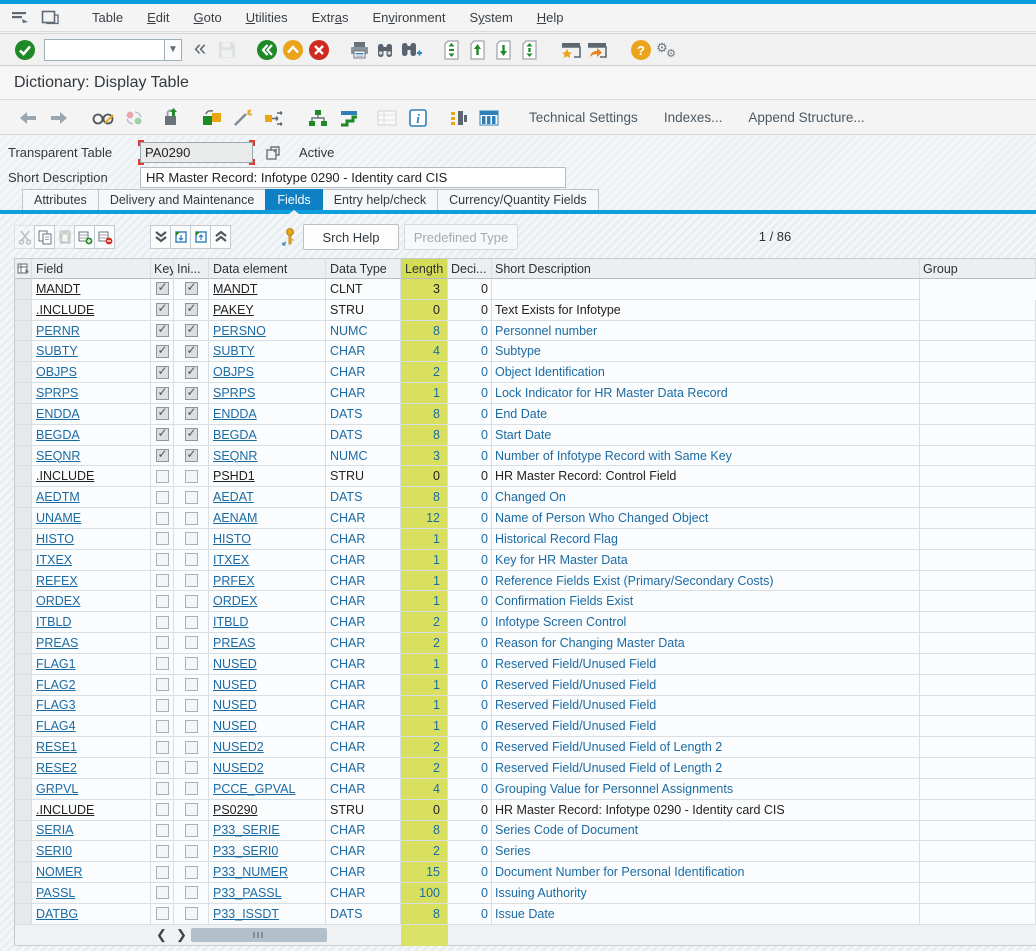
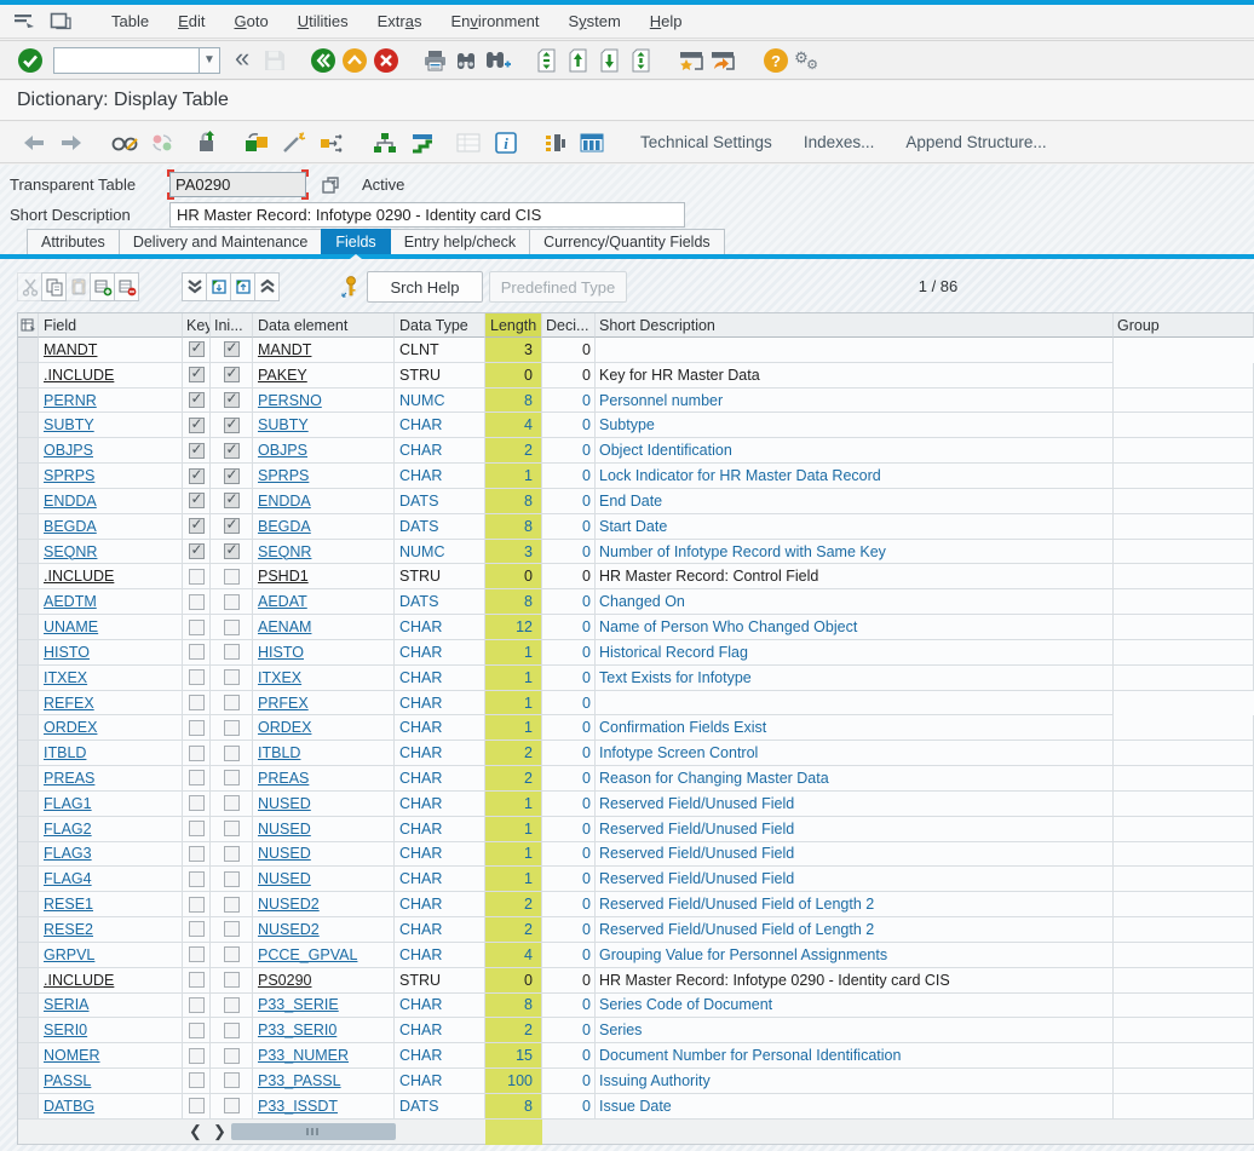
  Table
  Edit
  Goto
  Utilities
  Extras
  Environment
  System
  Help
  ▼
  «
  ?
  ⚙
  ⚙
  Dictionary: Display Table
  i
  Technical Settings
  Indexes...
  Append Structure...
  Transparent Table
  PA0290
  Active
  Short Description
  HR Master Record: Infotype 0290 - Identity card CIS
  Attributes
  Delivery and Maintenance
  Fields
  Entry help/check
  Currency/Quantity Fields
  Srch Help
  Predefined Type
  1 / 86
  Field
  Key
  Ini...
  Data element
  Data Type
  Length
  Deci...
  Short Description
  Group
  MANDT
  MANDT
  CLNT
  3
  0
  .INCLUDE
  PAKEY
  STRU
  0
  0
- Text Exists for Infotype
+ Key for HR Master Data
  PERNR
  PERSNO
  NUMC
  8
  0
  Personnel number
  SUBTY
  SUBTY
  CHAR
  4
  0
  Subtype
  OBJPS
  OBJPS
  CHAR
  2
  0
  Object Identification
  SPRPS
  SPRPS
  CHAR
  1
  0
  Lock Indicator for HR Master Data Record
  ENDDA
  ENDDA
  DATS
  8
  0
  End Date
  BEGDA
  BEGDA
  DATS
  8
  0
  Start Date
  SEQNR
  SEQNR
  NUMC
  3
  0
  Number of Infotype Record with Same Key
  .INCLUDE
  PSHD1
  STRU
  0
  0
  HR Master Record: Control Field
  AEDTM
  AEDAT
  DATS
  8
  0
  Changed On
  UNAME
  AENAM
  CHAR
  12
  0
  Name of Person Who Changed Object
  HISTO
  HISTO
  CHAR
  1
  0
  Historical Record Flag
  ITXEX
  ITXEX
  CHAR
  1
  0
- Key for HR Master Data
+ Text Exists for Infotype
  REFEX
  PRFEX
  CHAR
  1
  0
- Reference Fields Exist (Primary/Secondary Costs)
  ORDEX
  ORDEX
  CHAR
  1
  0
  Confirmation Fields Exist
  ITBLD
  ITBLD
  CHAR
  2
  0
  Infotype Screen Control
  PREAS
  PREAS
  CHAR
  2
  0
  Reason for Changing Master Data
  FLAG1
  NUSED
  CHAR
  1
  0
  Reserved Field/Unused Field
  FLAG2
  NUSED
  CHAR
  1
  0
  Reserved Field/Unused Field
  FLAG3
  NUSED
  CHAR
  1
  0
  Reserved Field/Unused Field
  FLAG4
  NUSED
  CHAR
  1
  0
  Reserved Field/Unused Field
  RESE1
  NUSED2
  CHAR
  2
  0
  Reserved Field/Unused Field of Length 2
  RESE2
  NUSED2
  CHAR
  2
  0
  Reserved Field/Unused Field of Length 2
  GRPVL
  PCCE_GPVAL
  CHAR
  4
  0
  Grouping Value for Personnel Assignments
  .INCLUDE
  PS0290
  STRU
  0
  0
  HR Master Record: Infotype 0290 - Identity card CIS
  SERIA
  P33_SERIE
  CHAR
  8
  0
  Series Code of Document
  SERI0
  P33_SERI0
  CHAR
  2
  0
  Series
  NOMER
  P33_NUMER
  CHAR
  15
  0
  Document Number for Personal Identification
  PASSL
  P33_PASSL
  CHAR
  100
  0
  Issuing Authority
  DATBG
  P33_ISSDT
  DATS
  8
  0
  Issue Date
  ❮
  ❯
